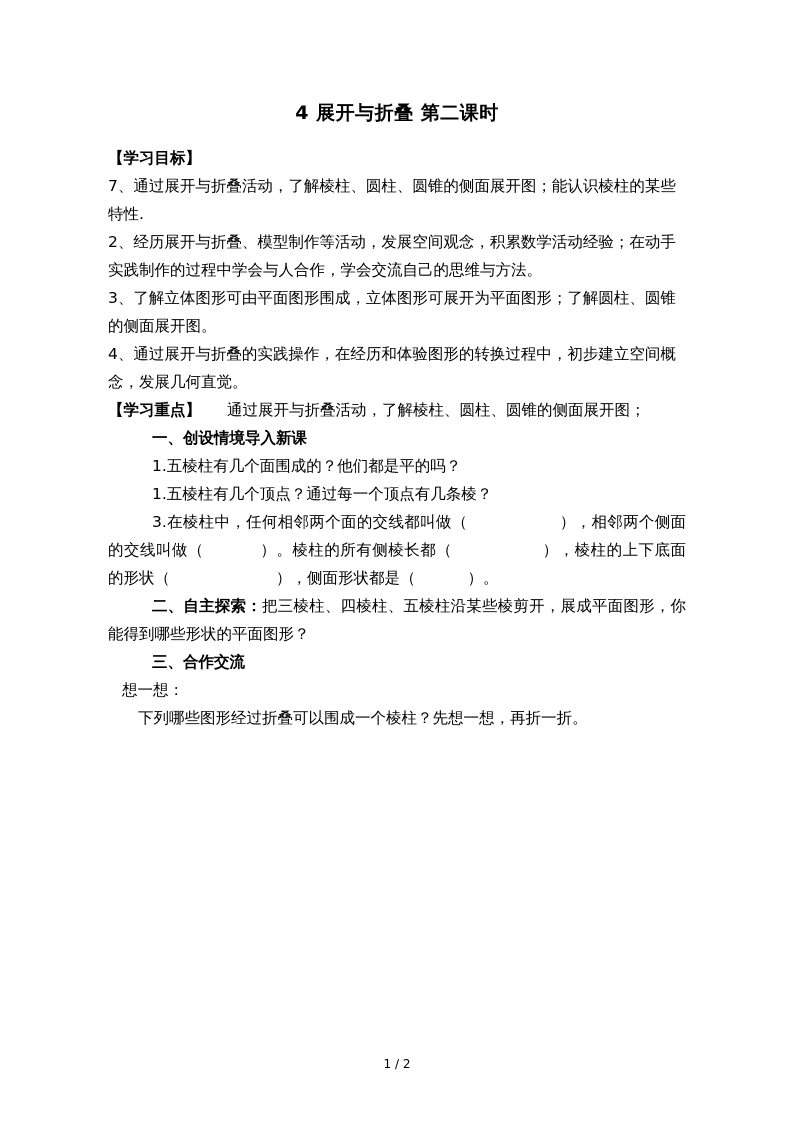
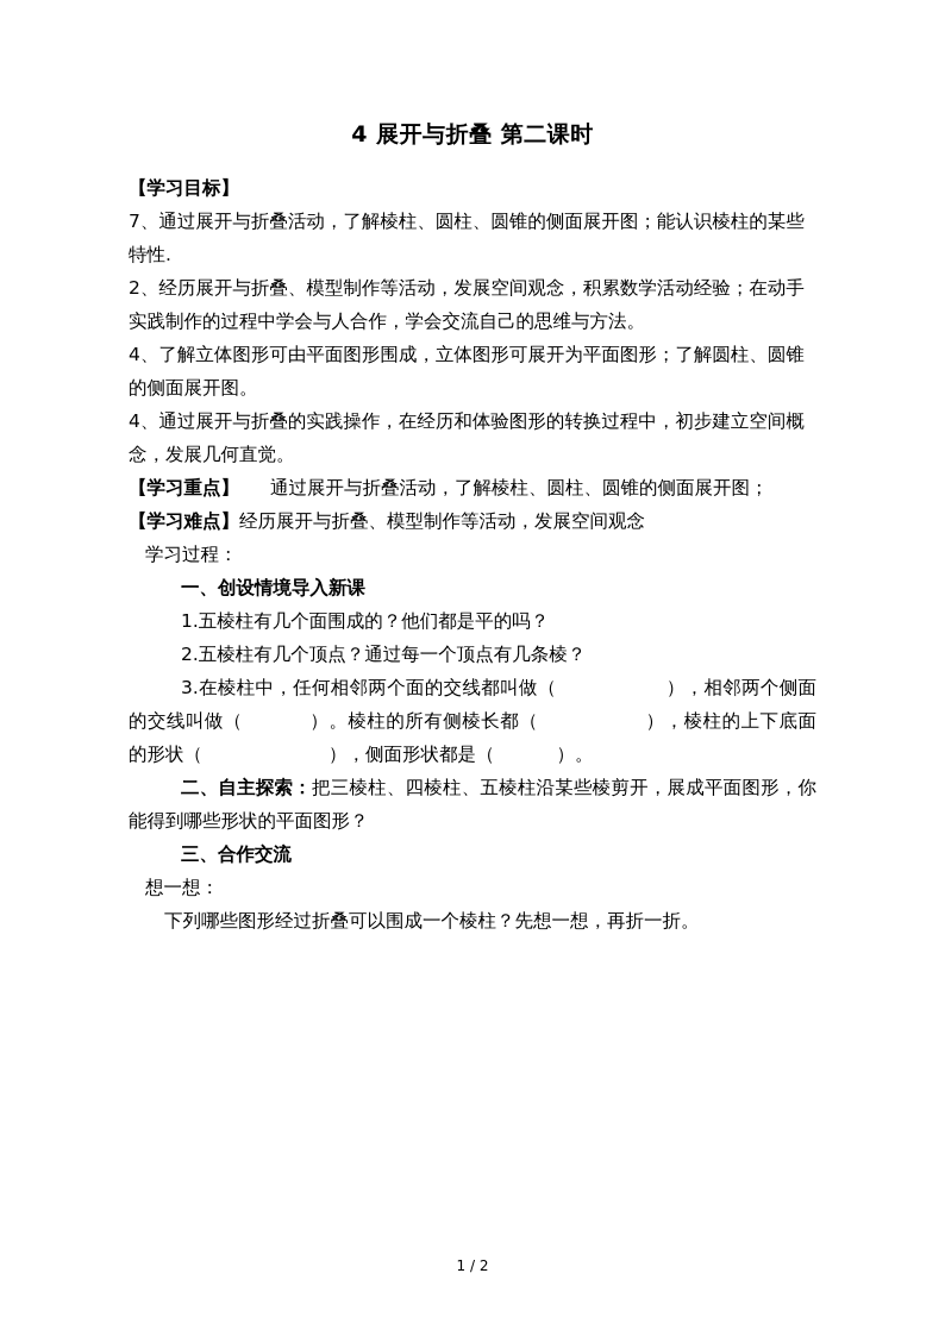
  4 展开与折叠 第二课时
  【学习目标】
  7、通过展开与折叠活动，了解棱柱、圆柱、圆锥的侧面展开图；能认识棱柱的某些特性.
  2、经历展开与折叠、模型制作等活动，发展空间观念，积累数学活动经验；在动手实践制作的过程中学会与人合作，学会交流自己的思维与方法。
- 3、了解立体图形可由平面图形围成，立体图形可展开为平面图形；了解圆柱、圆锥的侧面展开图。
+ 4、了解立体图形可由平面图形围成，立体图形可展开为平面图形；了解圆柱、圆锥的侧面展开图。
  4、通过展开与折叠的实践操作，在经历和体验图形的转换过程中，初步建立空间概念，发展几何直觉。
  【学习重点】 通过展开与折叠活动，了解棱柱、圆柱、圆锥的侧面展开图；
+ 【学习难点】经历展开与折叠、模型制作等活动，发展空间观念
+ 学习过程：
  一、创设情境导入新课
  1.五棱柱有几个面围成的？他们都是平的吗？
- 1.五棱柱有几个顶点？通过每一个顶点有几条棱？
+ 2.五棱柱有几个顶点？通过每一个顶点有几条棱？
  3.在棱柱中，任何相邻两个面的交线都叫做（ ），相邻两个侧面的交线叫做（ ）。棱柱的所有侧棱长都（ ），棱柱的上下底面的形状（ ），侧面形状都是（ ）。
  二、自主探索：把三棱柱、四棱柱、五棱柱沿某些棱剪开，展成平面图形，你能得到哪些形状的平面图形？
  三、合作交流
  想一想：
  下列哪些图形经过折叠可以围成一个棱柱？先想一想，再折一折。
  1 / 2
